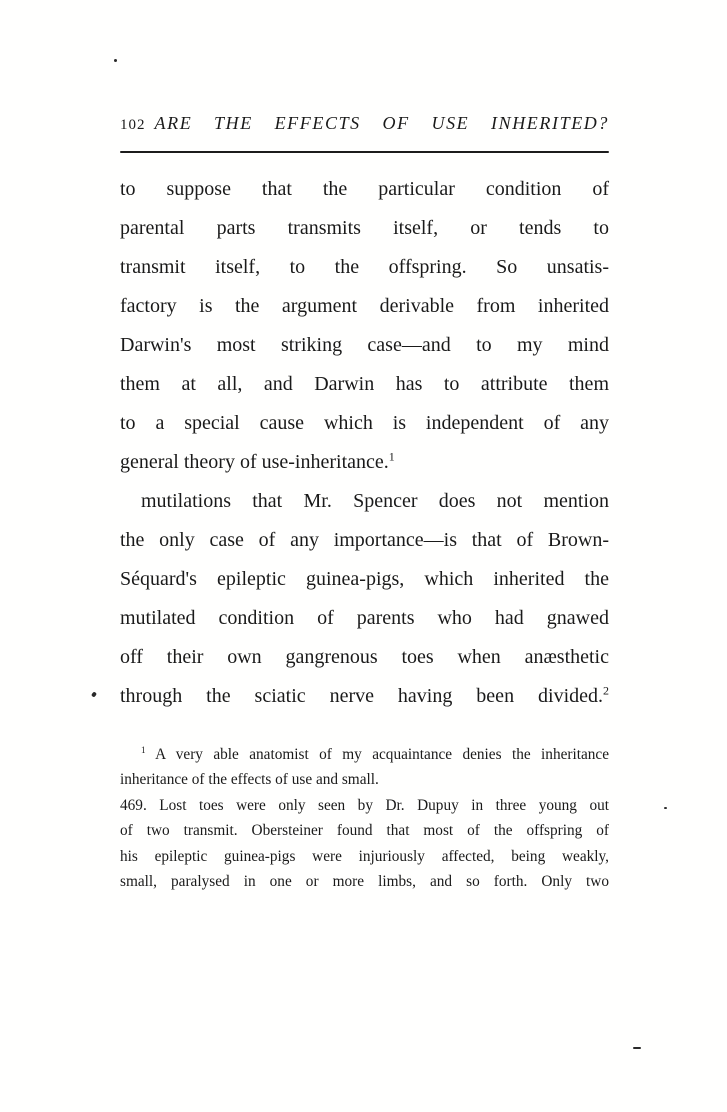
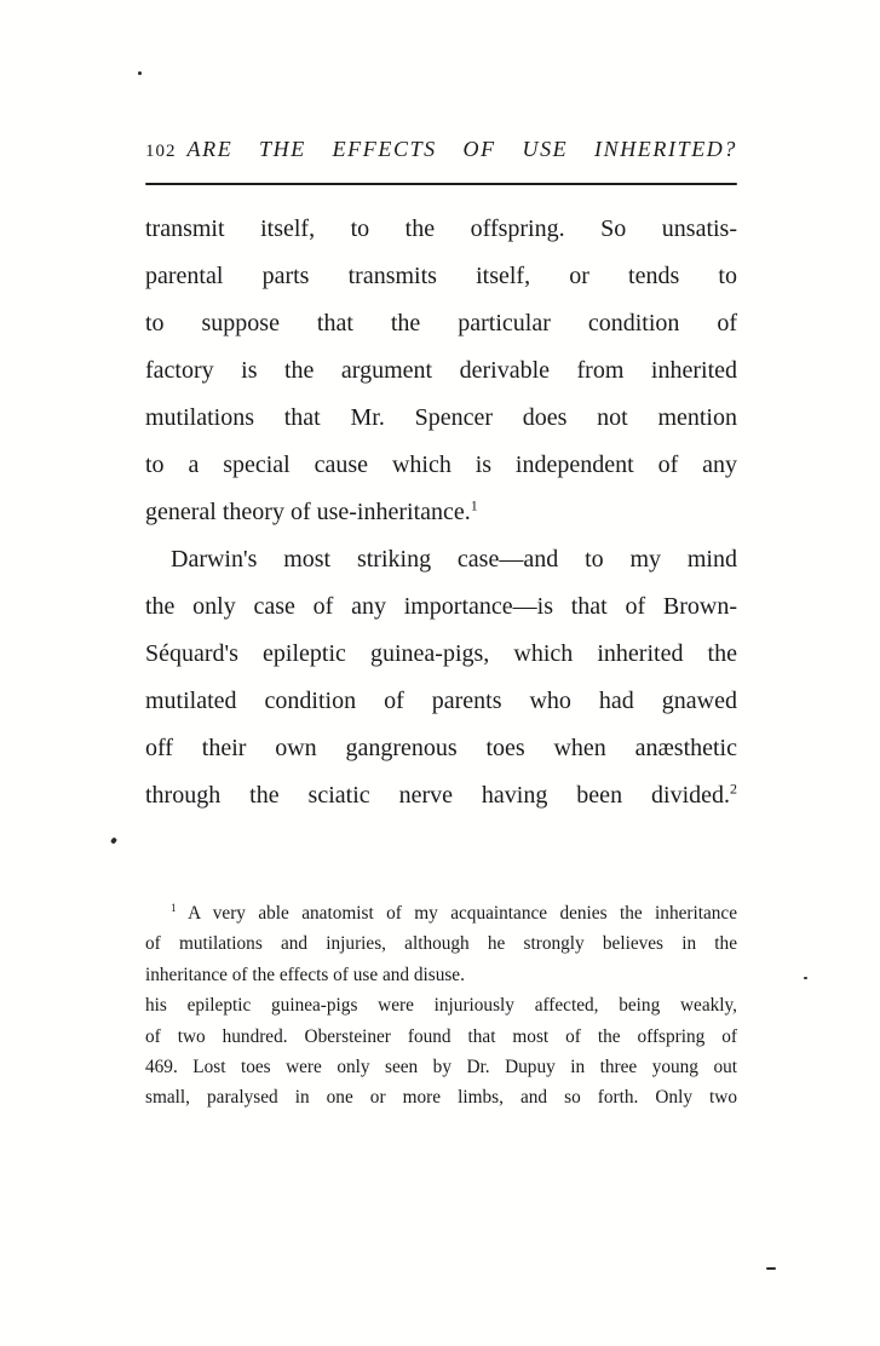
  102
  ARE THE EFFECTS OF USE INHERITED?
- to suppose that the particular condition of
+ transmit itself, to the offspring. So unsatis-
  parental parts transmits itself, or tends to
- transmit itself, to the offspring. So unsatis-
+ to suppose that the particular condition of
  factory is the argument derivable from inherited
- Darwin's most striking case—and to my mind
+ mutilations that Mr. Spencer does not mention
- them at all, and Darwin has to attribute them
  to a special cause which is independent of any
  general theory of use-inheritance.1
- mutilations that Mr. Spencer does not mention
+ Darwin's most striking case—and to my mind
  the only case of any importance—is that of Brown-
  Séquard's epileptic guinea-pigs, which inherited the
  mutilated condition of parents who had gnawed
  off their own gangrenous toes when anæsthetic
  through the sciatic nerve having been divided.2
  1 A very able anatomist of my acquaintance denies the inheritance
+ of mutilations and injuries, although he strongly believes in the
- inheritance of the effects of use and small.
+ inheritance of the effects of use and disuse.
- 469. Lost toes were only seen by Dr. Dupuy in three young out
+ his epileptic guinea-pigs were injuriously affected, being weakly,
- of two transmit. Obersteiner found that most of the offspring of
+ of two hundred. Obersteiner found that most of the offspring of
- his epileptic guinea-pigs were injuriously affected, being weakly,
+ 469. Lost toes were only seen by Dr. Dupuy in three young out
  small, paralysed in one or more limbs, and so forth. Only two
